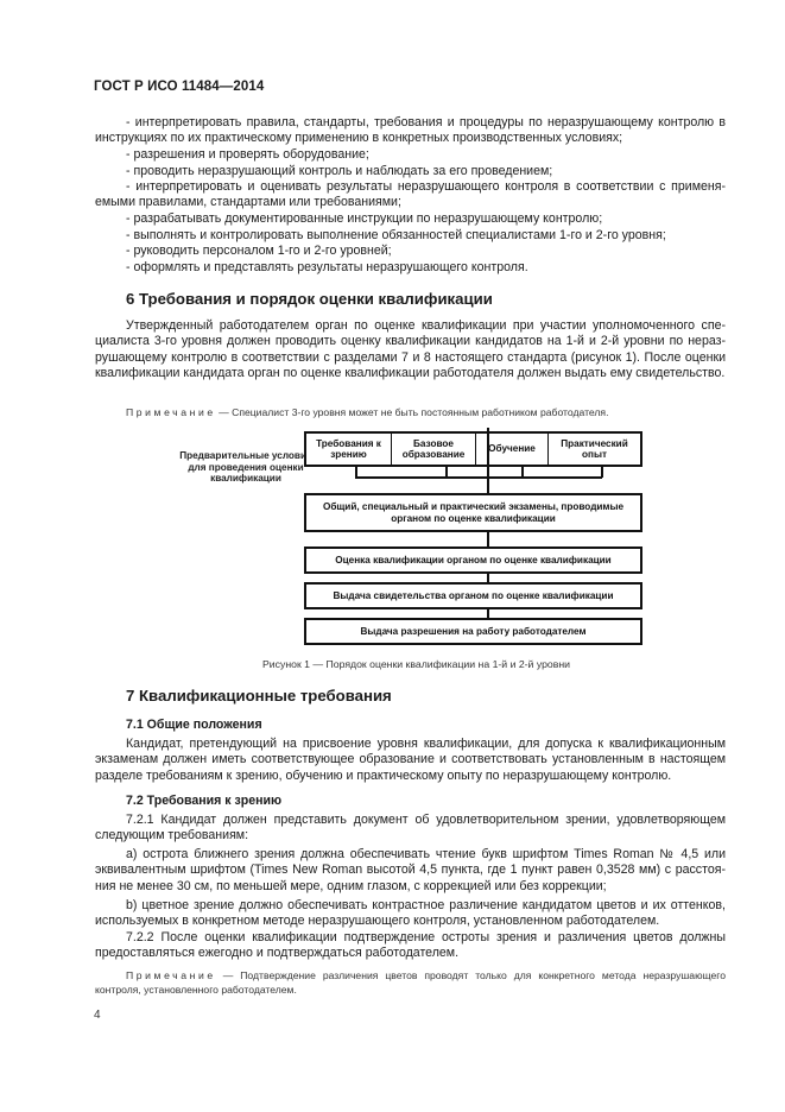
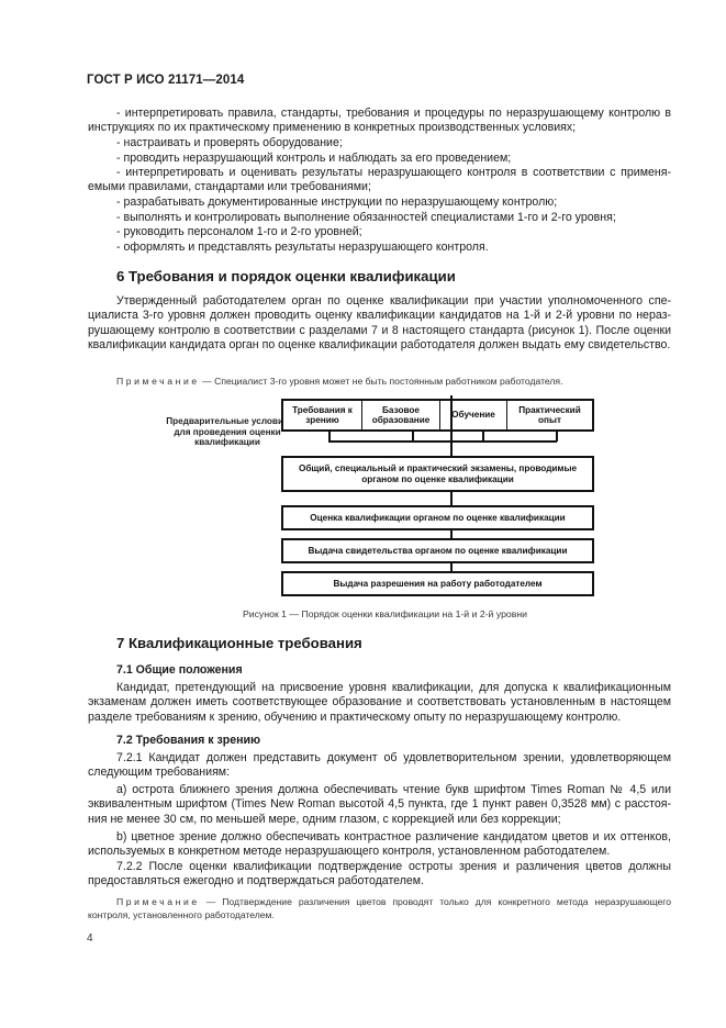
- ГОСТ Р ИСО 11484—2014
+ ГОСТ Р ИСО 21171—2014
  - интерпретировать правила, стандарты, требования и процедуры по неразрушающему контролю в инструкциях по их практическому применению в конкретных производственных условиях;
- - разрешения и проверять оборудование;
+ - настраивать и проверять оборудование;
  - проводить неразрушающий контроль и наблюдать за его проведением;
  - интерпретировать и оценивать результаты неразрушающего контроля в соответствии с применя­емыми правилами, стандартами или требованиями;
  - разрабатывать документированные инструкции по неразрушающему контролю;
  - выполнять и контролировать выполнение обязанностей специалистами 1-го и 2-го уровня;
  - руководить персоналом 1-го и 2-го уровней;
  - оформлять и представлять результаты неразрушающего контроля.
  6 Требования и порядок оценки квалификации
  Утвержденный работодателем орган по оценке квалификации при участии уполномоченного спе­циалиста 3-го уровня должен проводить оценку квалификации кандидатов на 1-й и 2-й уровни по нераз­рушающему контролю в соответствии с разделами 7 и 8 настоящего стандарта (рисунок 1). После оценки квалификации кандидата орган по оценке квалификации работодателя должен выдать ему свидетельство.
  Примечание — Специалист 3-го уровня может не быть постоянным работником работодателя.
  Предварительные услов для проведения оценки квалификации
  Требования к зрению
  Базовое образование
  Обучение
  Практический опыт
  Общий, специальный и практический экзамены, проводимые органом по оценке квалификации
  Оценка квалификации органом по оценке квалификации
  Выдача свидетельства органом по оценке квалификации
  Выдача разрешения на работу работодателем
  Рисунок 1 — Порядок оценки квалификации на 1-й и 2-й уровни
  7 Квалификационные требования
  7.1 Общие положения
  Кандидат, претендующий на присвоение уровня квалификации, для допуска к квалификационным экзаменам должен иметь соответствующее образование и соответствовать установленным в настоя­щем разделе требованиям к зрению, обучению и практическому опыту по неразрушающему контролю.
  7.2 Требования к зрению
  7.2.1 Кандидат должен представить документ об удовлетворительном зрении, удовлетворяющем следующим требованиям:
  a) острота ближнего зрения должна обеспечивать чтение букв шрифтом Times Roman № 4,5 или эквивалентным шрифтом (Times New Roman высотой 4,5 пункта, где 1 пункт равен 0,3528 мм) с расстоя­ния не менее 30 см, по меньшей мере, одним глазом, с коррекцией или без коррекции;
  b) цветное зрение должно обеспечивать контрастное различение кандидатом цветов и их оттен­ков, используемых в конкретном методе неразрушающего контроля, установленном работодателем.
  7.2.2 После оценки квалификации подтверждение остроты зрения и различения цветов должны предоставляться ежегодно и подтверждаться работодателем.
  Примечание — Подтверждение различения цветов проводят только для конкретного метода неразру­шающего контроля, установленного работодателем.
  4
